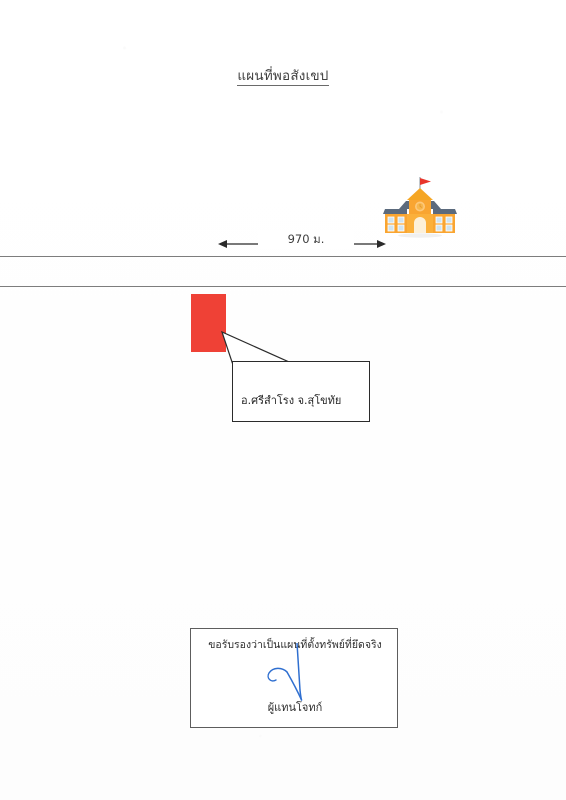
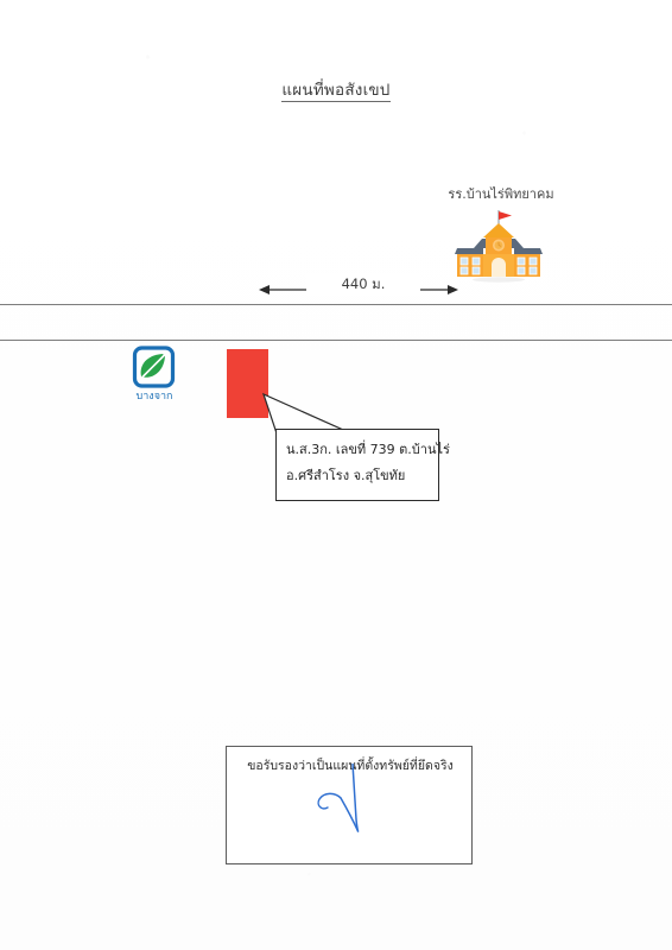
  แผนที่พอสังเขป
+ รร.บ้านไร่พิทยาคม
- 970 ม.
+ 440 ม.
+ บางจาก
+ น.ส.3ก. เลขที่ 739 ต.บ้านไร่
  อ.ศรีสำโรง จ.สุโขทัย
  ขอรับรองว่าเป็นแผที่ตั้งทรัพย์ที่ยึดจริง
- ผู้แทนโจทก์
